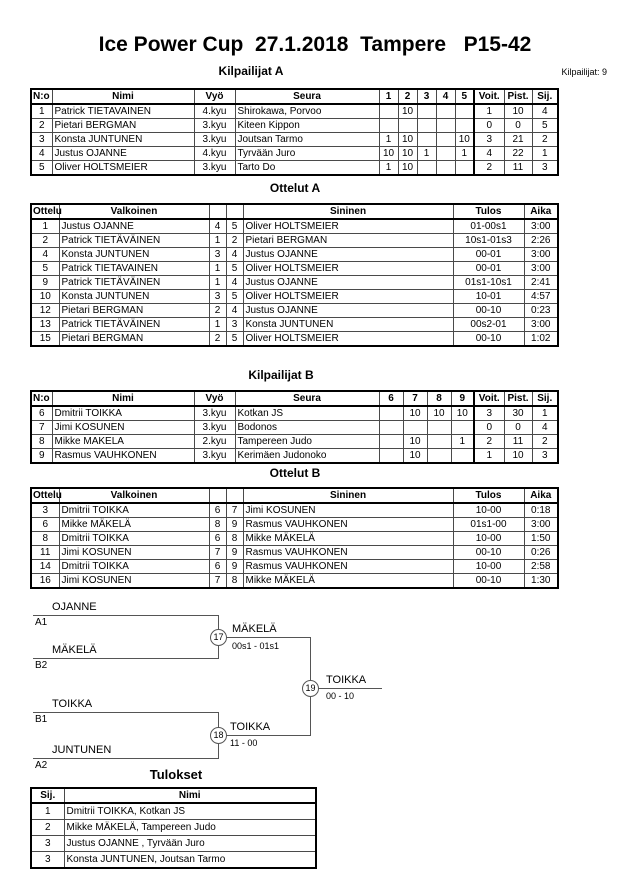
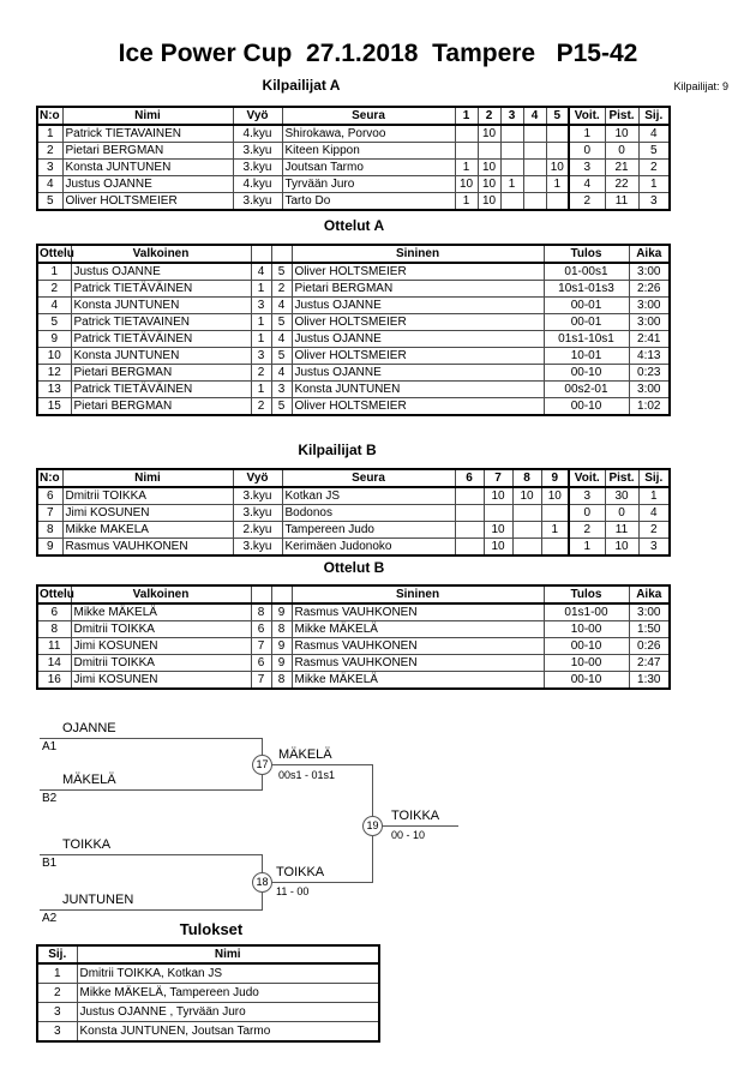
  Ice Power Cup 27.1.2018 Tampere P15-42
  Kilpailijat: 9
  Kilpailijat A
  N:o	Nimi	Vyö	Seura	1	2	3	4	5	Voit.	Pist.	Sij.
  1	Patrick TIETAVAINEN	4.kyu	Shirokawa, Porvoo		10				1	10	4
  2	Pietari BERGMAN	3.kyu	Kiteen Kippon						0	0	5
  3	Konsta JUNTUNEN	3.kyu	Joutsan Tarmo	1	10			10	3	21	2
  4	Justus OJANNE	4.kyu	Tyrvään Juro	10	10	1		1	4	22	1
  5	Oliver HOLTSMEIER	3.kyu	Tarto Do	1	10				2	11	3
  Ottelut A
  Ottelu	Valkoinen			Sininen	Tulos	Aika
  1	Justus OJANNE	4	5	Oliver HOLTSMEIER	01-00s1	3:00
  2	Patrick TIETÄVÄINEN	1	2	Pietari BERGMAN	10s1-01s3	2:26
  4	Konsta JUNTUNEN	3	4	Justus OJANNE	00-01	3:00
  5	Patrick TIETAVAINEN	1	5	Oliver HOLTSMEIER	00-01	3:00
  9	Patrick TIETÄVÄINEN	1	4	Justus OJANNE	01s1-10s1	2:41
- 10	Konsta JUNTUNEN	3	5	Oliver HOLTSMEIER	10-01	4:57
+ 10	Konsta JUNTUNEN	3	5	Oliver HOLTSMEIER	10-01	4:13
  12	Pietari BERGMAN	2	4	Justus OJANNE	00-10	0:23
  13	Patrick TIETÄVÄINEN	1	3	Konsta JUNTUNEN	00s2-01	3:00
  15	Pietari BERGMAN	2	5	Oliver HOLTSMEIER	00-10	1:02
  Kilpailijat B
  N:o	Nimi	Vyö	Seura	6	7	8	9	Voit.	Pist.	Sij.
  6	Dmitrii TOIKKA	3.kyu	Kotkan JS		10	10	10	3	30	1
  7	Jimi KOSUNEN	3.kyu	Bodonos					0	0	4
  8	Mikke MAKELA	2.kyu	Tampereen Judo		10		1	2	11	2
  9	Rasmus VAUHKONEN	3.kyu	Kerimäen Judonoko		10			1	10	3
  Ottelut B
  Ottelu	Valkoinen			Sininen	Tulos	Aika
- 3	Dmitrii TOIKKA	6	7	Jimi KOSUNEN	10-00	0:18
  6	Mikke MÄKELÄ	8	9	Rasmus VAUHKONEN	01s1-00	3:00
  8	Dmitrii TOIKKA	6	8	Mikke MÄKELÄ	10-00	1:50
  11	Jimi KOSUNEN	7	9	Rasmus VAUHKONEN	00-10	0:26
- 14	Dmitrii TOIKKA	6	9	Rasmus VAUHKONEN	10-00	2:58
+ 14	Dmitrii TOIKKA	6	9	Rasmus VAUHKONEN	10-00	2:47
  16	Jimi KOSUNEN	7	8	Mikke MÄKELÄ	00-10	1:30
  OJANNE
  A1
  MÄKELÄ
  B2
  17
  MÄKELÄ
  00s1 - 01s1
  TOIKKA
  B1
  JUNTUNEN
  A2
  18
  TOIKKA
  11 - 00
  19
  TOIKKA
  00 - 10
  Tulokset
  Sij.	Nimi
  1	Dmitrii TOIKKA, Kotkan JS
  2	Mikke MÄKELÄ, Tampereen Judo
  3	Justus OJANNE , Tyrvään Juro
  3	Konsta JUNTUNEN, Joutsan Tarmo
